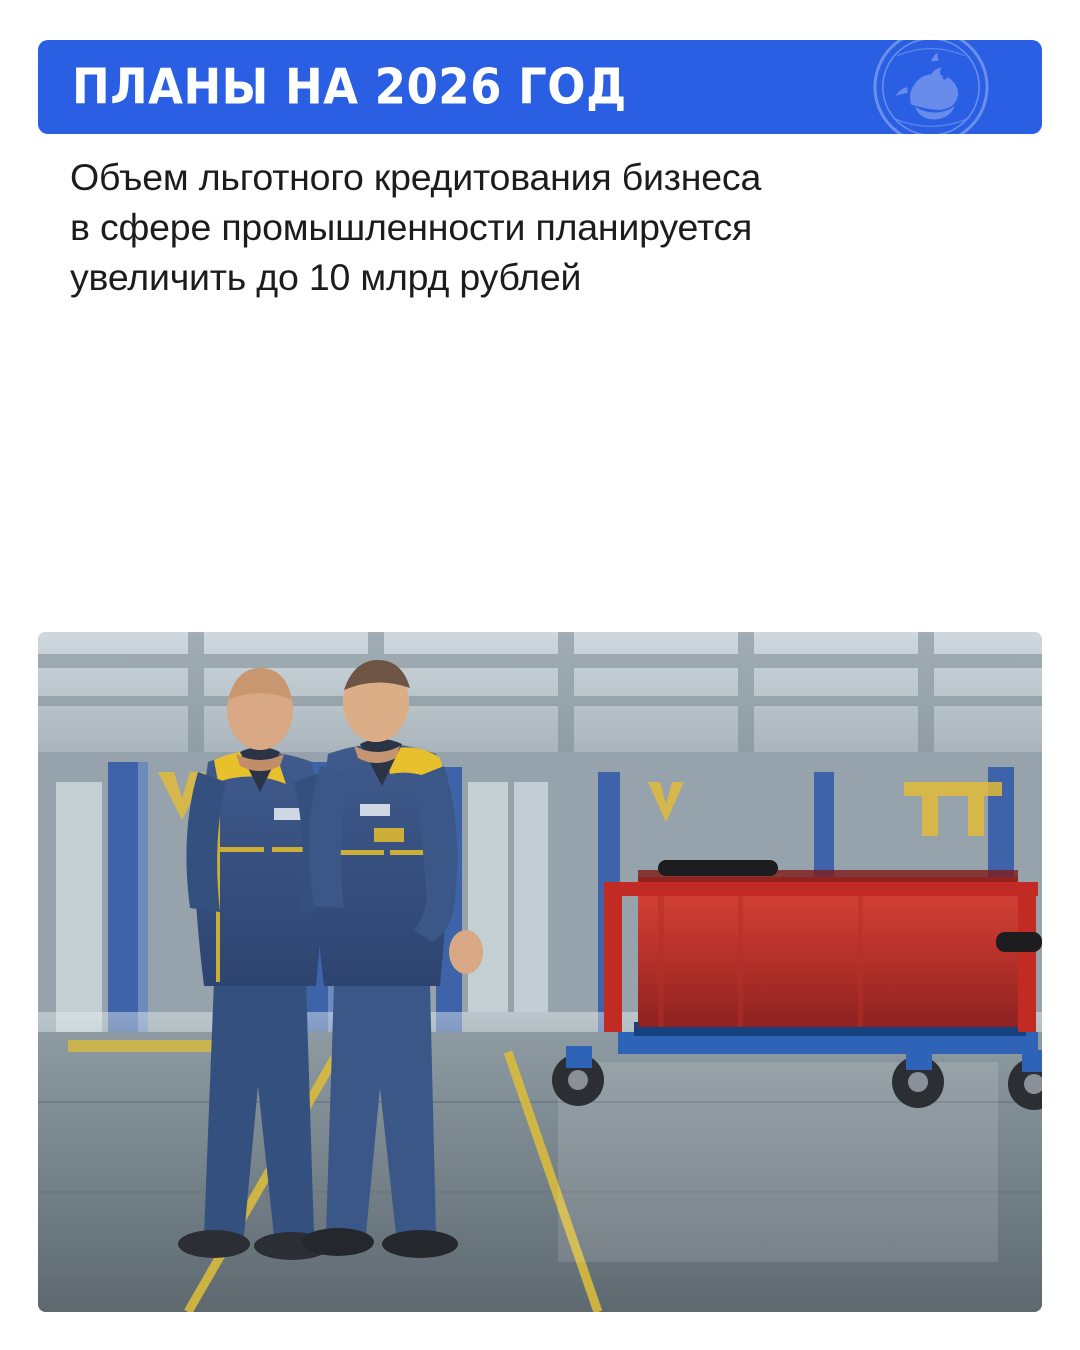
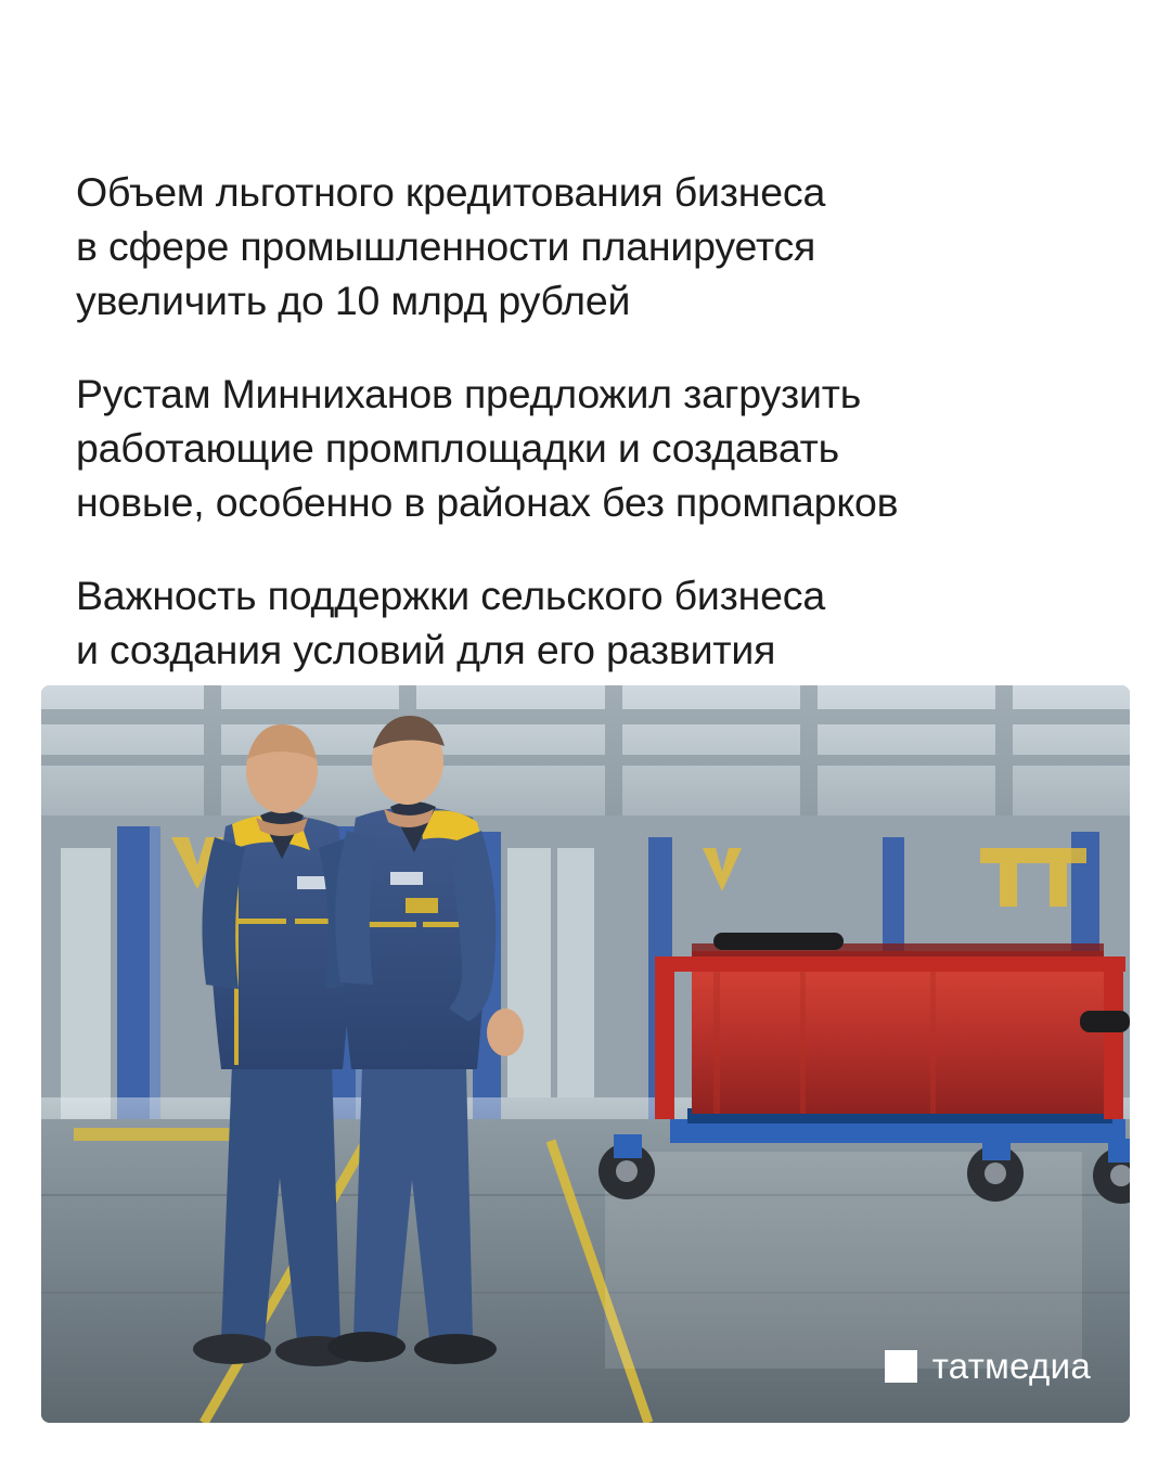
- ПЛАНЫ НА 2026 ГОД
  Объем льготного кредитования бизнеса
  в сфере промышленности планируется
  увеличить до 10 млрд рублей
+ Рустам Минниханов предложил загрузить
+ работающие промплощадки и создавать
+ новые, особенно в районах без промпарков
+ Важность поддержки сельского бизнеса
+ и создания условий для его развития
+ татмедиа
